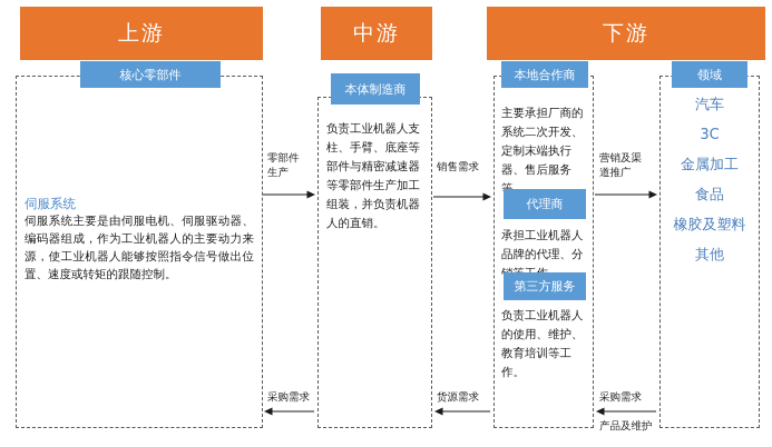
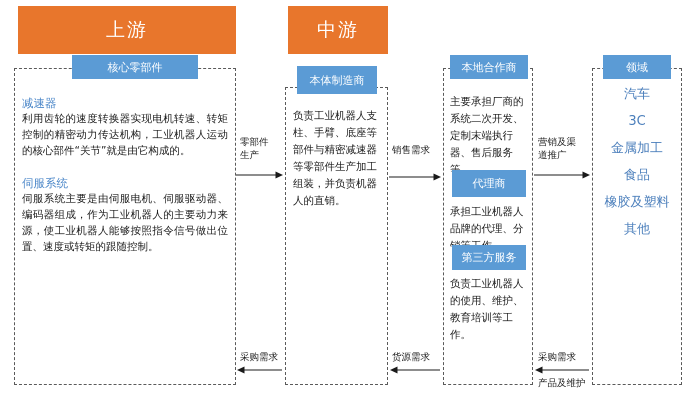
  上游
  中游
- 下游
  核心零部件
  本体制造商
  本地合作商
  领域
  代理商
  第三方服务
+ 减速器
+ 利用齿轮的速度转换器实现电机转速、转矩控制的精密动力传达机构，工业机器人运动的核心部件“关节”就是由它构成的。
  伺服系统
  伺服系统主要是由伺服电机、伺服驱动器、编码器组成，作为工业机器人的主要动力来源，使工业机器人能够按照指令信号做出位置、速度或转矩的跟随控制。
  负责工业机器人支柱、手臂、底座等部件与精密减速器等零部件生产加工组装，并负责机器人的直销。
  主要承担厂商的系统二次开发、定制末端执行器、售后服务
  承担工业机器人品牌的代理、分
  负责工业机器人的使用、维护、教育培训等工作。
  汽车
  3C
  金属加工
  食品
  橡胶及塑料
  其他
  零部件
  生产
  销售需求
  营销及渠
  道推广
  采购需求
  货源需求
  采购需求
  产品及维护
